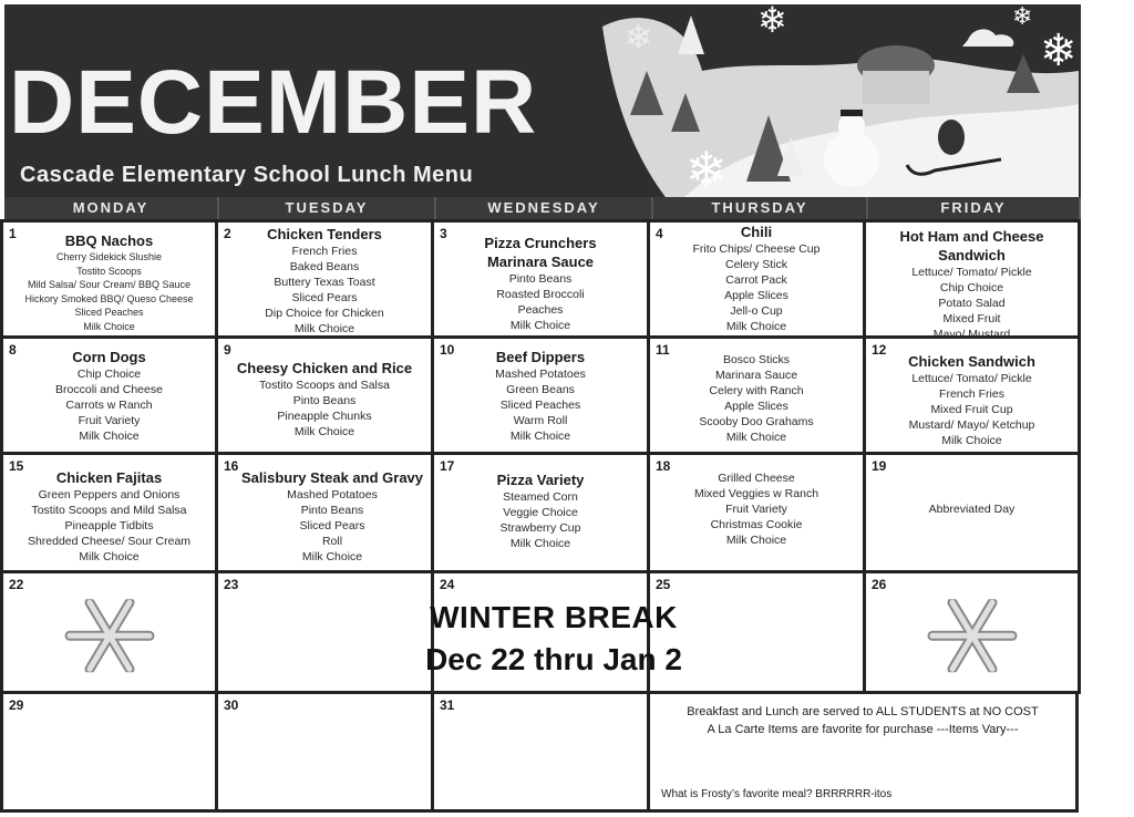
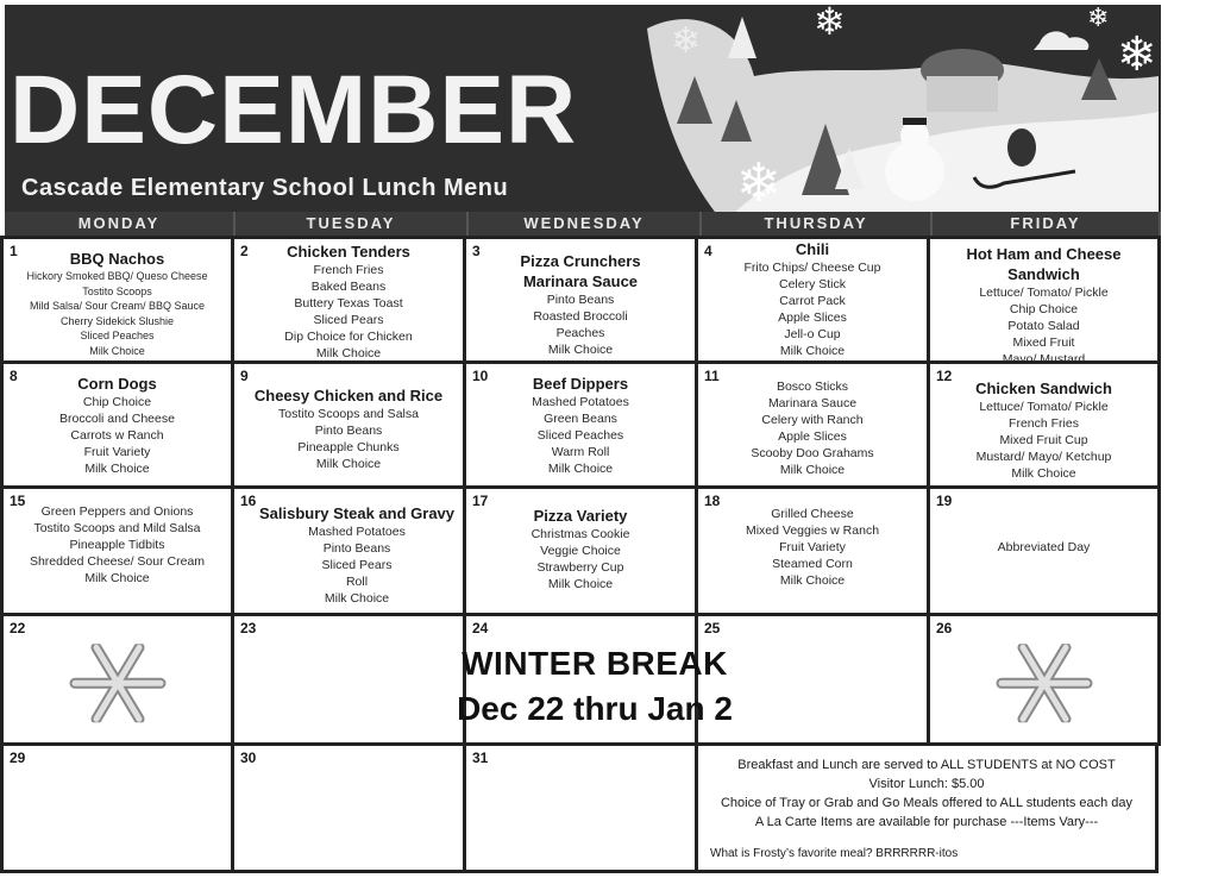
  DECEMBER
  Cascade Elementary School Lunch Menu
  ❄
  ❄
  ❄
  ❄
  MONDAY
  TUESDAY
  WEDNESDAY
  THURSDAY
  FRIDAY
  1
  BBQ Nachos
- Cherry Sidekick Slushie
+ Hickory Smoked BBQ/ Queso Cheese
  Tostito Scoops
  Mild Salsa/ Sour Cream/ BBQ Sauce
- Hickory Smoked BBQ/ Queso Cheese
+ Cherry Sidekick Slushie
  Sliced Peaches
  Milk Choice
  2
  Chicken Tenders
  French Fries
  Baked Beans
  Buttery Texas Toast
  Sliced Pears
  Dip Choice for Chicken
  Milk Choice
  3
  Pizza Crunchers
  Marinara Sauce
  Pinto Beans
  Roasted Broccoli
  Peaches
  Milk Choice
  4
  Chili
  Frito Chips/ Cheese Cup
  Celery Stick
  Carrot Pack
  Apple Slices
  Jell-o Cup
  Milk Choice
  Hot Ham and Cheese Sandwich
  Lettuce/ Tomato/ Pickle
  Chip Choice
  Potato Salad
  Mixed Fruit
  Mayo/ Mustard
  8
  Corn Dogs
  Chip Choice
  Broccoli and Cheese
  Carrots w Ranch
  Fruit Variety
  Milk Choice
  9
  Cheesy Chicken and Rice
  Tostito Scoops and Salsa
  Pinto Beans
  Pineapple Chunks
  Milk Choice
  10
  Beef Dippers
  Mashed Potatoes
  Green Beans
  Sliced Peaches
  Warm Roll
  Milk Choice
  11
  Bosco Sticks
  Marinara Sauce
  Celery with Ranch
  Apple Slices
  Scooby Doo Grahams
  Milk Choice
  12
  Chicken Sandwich
  Lettuce/ Tomato/ Pickle
  French Fries
  Mixed Fruit Cup
  Mustard/ Mayo/ Ketchup
  Milk Choice
  15
- Chicken Fajitas
  Green Peppers and Onions
  Tostito Scoops and Mild Salsa
  Pineapple Tidbits
  Shredded Cheese/ Sour Cream
  Milk Choice
  16
  Salisbury Steak and Gravy
  Mashed Potatoes
  Pinto Beans
  Sliced Pears
  Roll
  Milk Choice
  17
  Pizza Variety
- Steamed Corn
+ Christmas Cookie
  Veggie Choice
  Strawberry Cup
  Milk Choice
  18
  Grilled Cheese
  Mixed Veggies w Ranch
  Fruit Variety
- Christmas Cookie
+ Steamed Corn
  Milk Choice
  19
  Abbreviated Day
  22
  23
  24
  25
  26
  WINTER BREAK
  Dec 22 thru Jan 2
  29
  30
  31
  Breakfast and Lunch are served to ALL STUDENTS at NO COST
+ Visitor Lunch: $5.00
+ Choice of Tray or Grab and Go Meals offered to ALL students each day
- A La Carte Items are favorite for purchase ---Items Vary---
+ A La Carte Items are available for purchase ---Items Vary---
  What is Frosty’s favorite meal? BRRRRRR-itos
